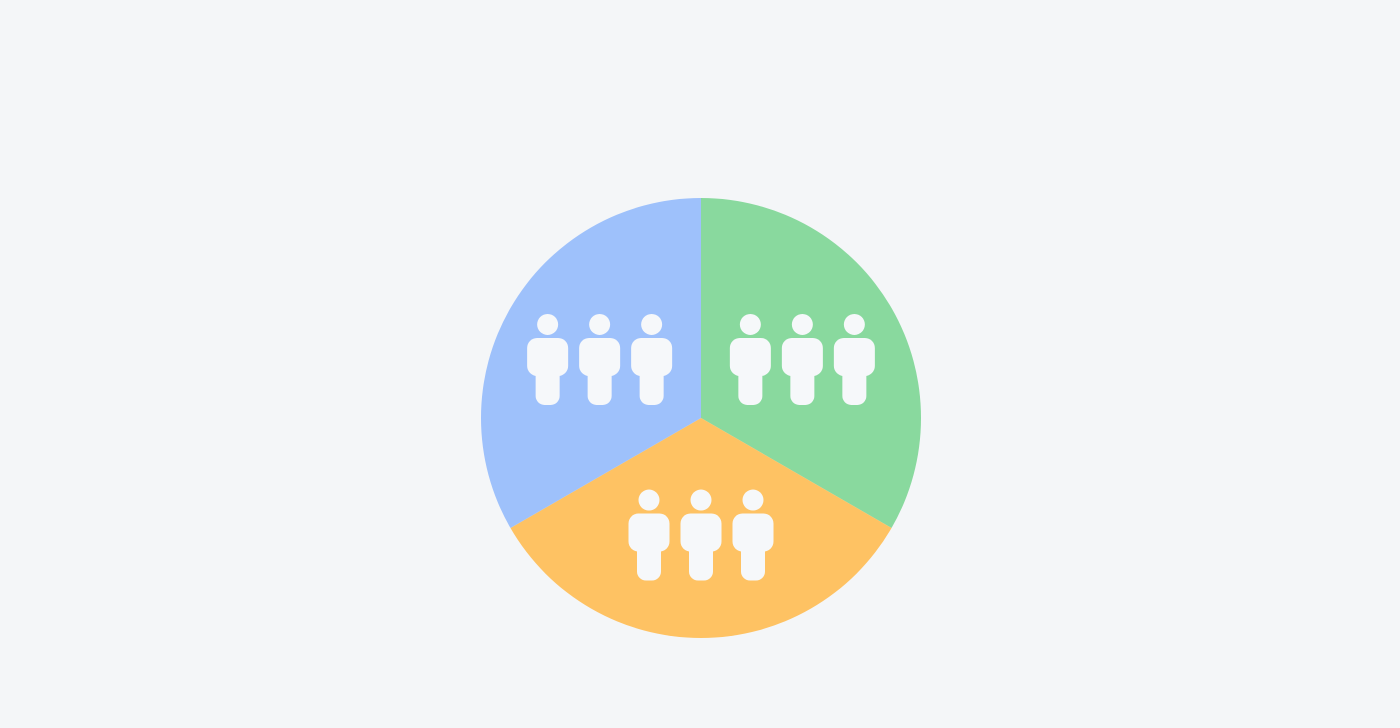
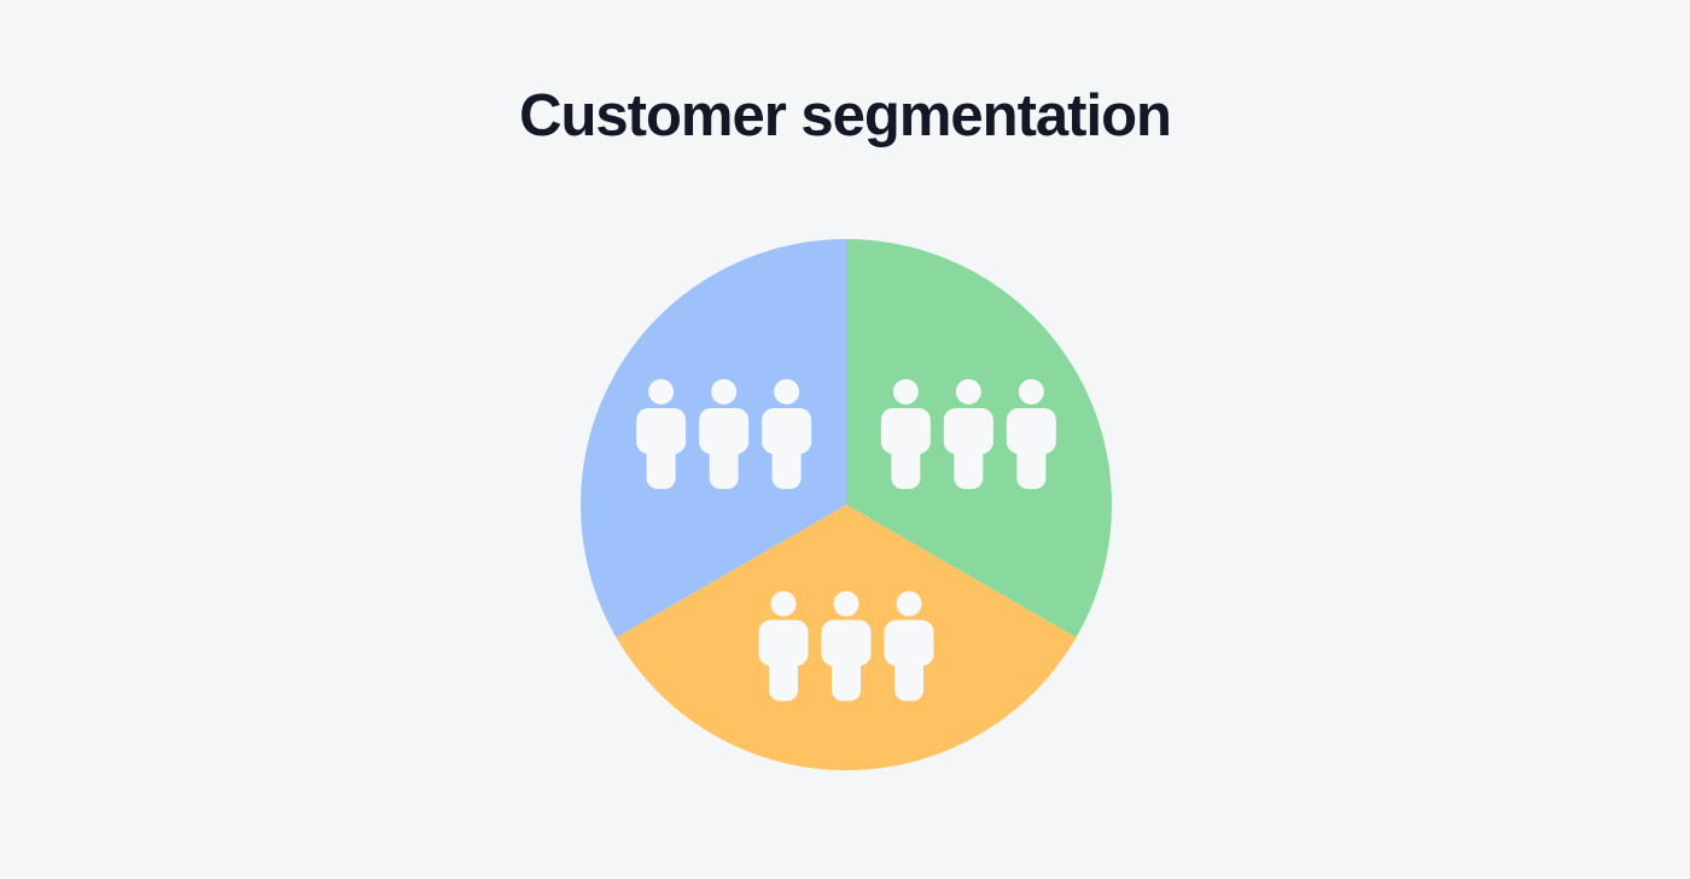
+ Customer segmentation
